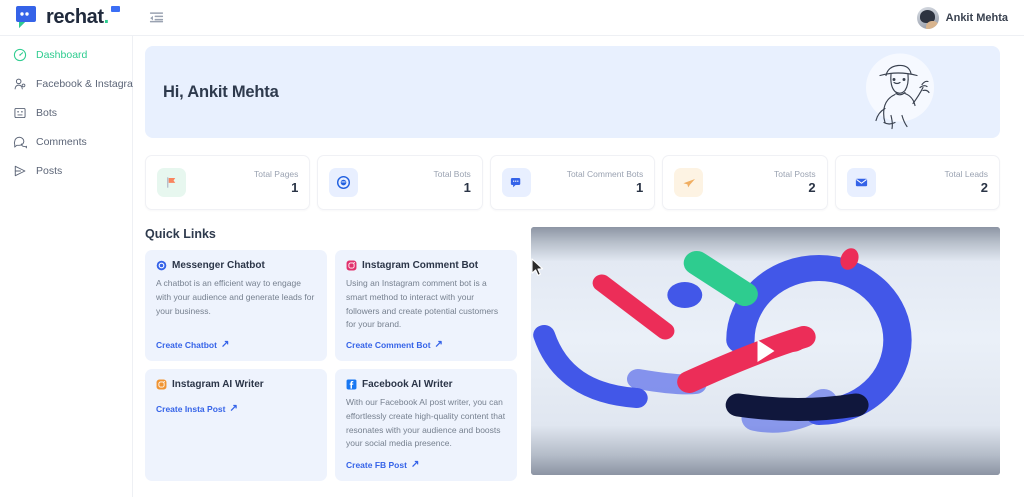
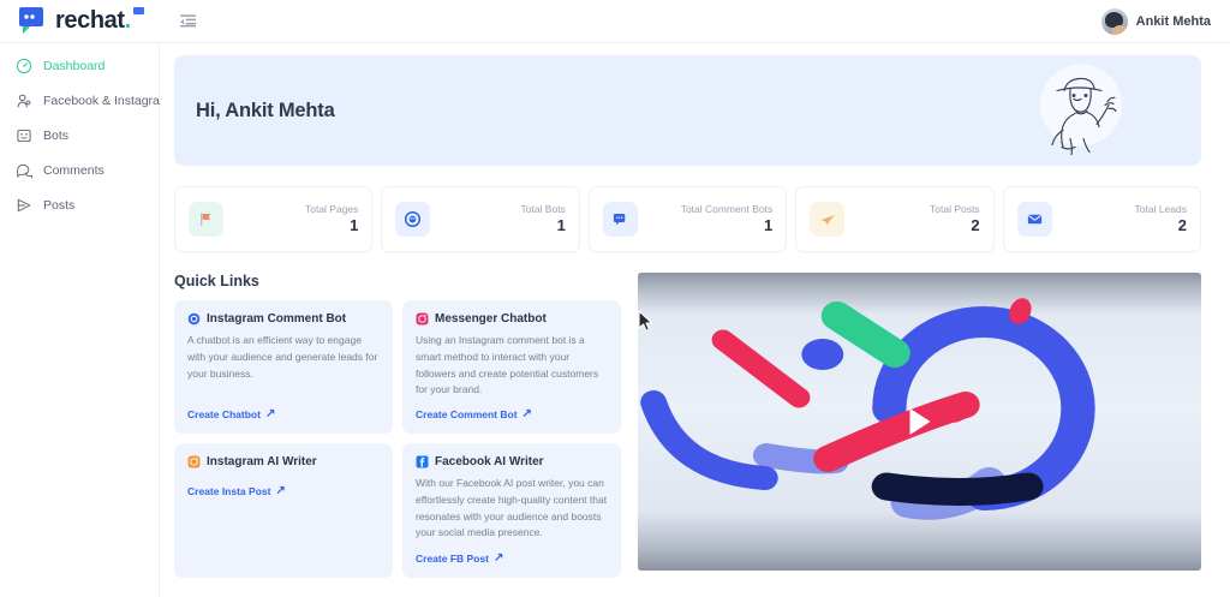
  rechat
  .
  Ankit Mehta
  Dashboard
  Facebook & Instagra
  Bots
  Comments
  Posts
  Hi, Ankit Mehta
  Total Pages
  1
  Total Bots
  1
  Total Comment Bots
  1
  Total Posts
  2
  Total Leads
  2
  Quick Links
- Messenger Chatbot
+ Instagram Comment Bot
  A chatbot is an efficient way to engage with your audience and generate leads for your business.
  Create Chatbot
  ↗
- Instagram Comment Bot
+ Messenger Chatbot
  Using an Instagram comment bot is a smart method to interact with your followers and create potential customers for your brand.
  Create Comment Bot
  ↗
  Instagram AI Writer
  Create Insta Post
  ↗
  Facebook AI Writer
  With our Facebook AI post writer, you can effortlessly create high-quality content that resonates with your audience and boosts your social media presence.
  Create FB Post
  ↗
